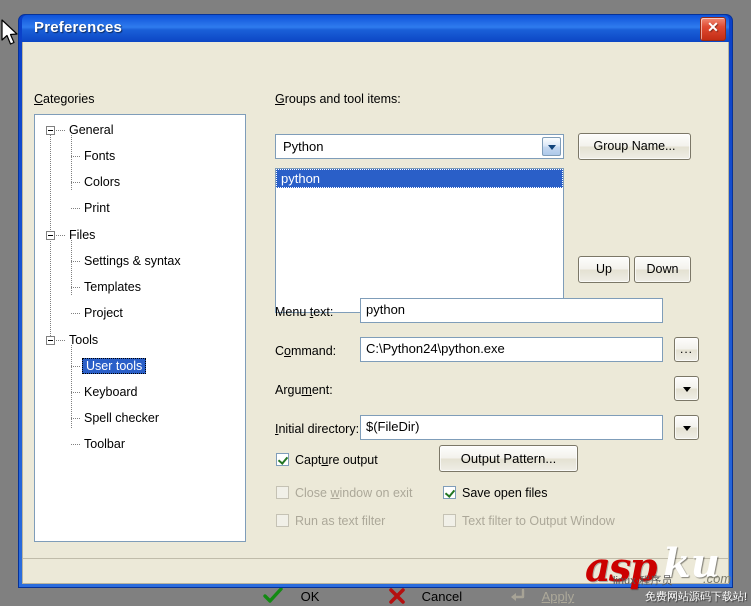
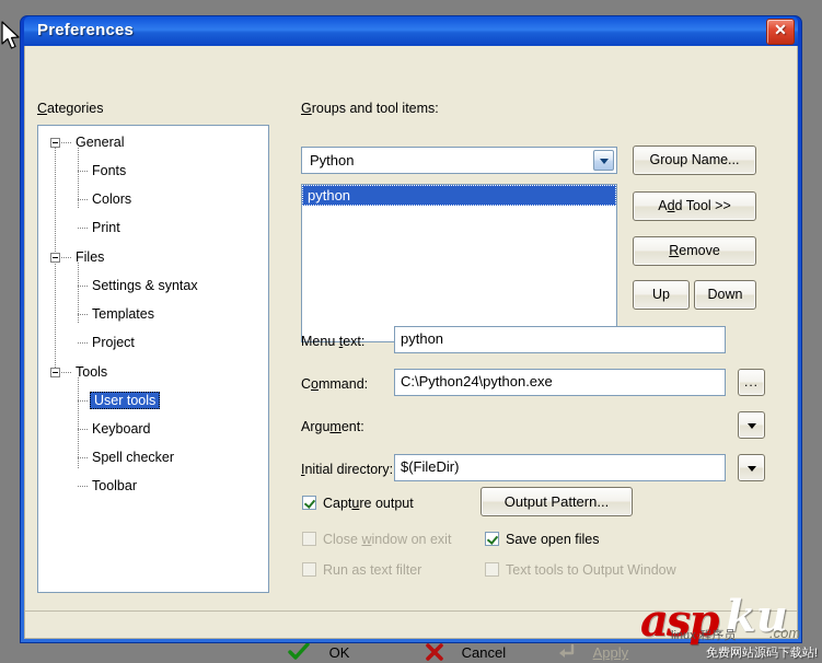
  Preferences
  Categories
  General
  Fonts
  Colors
  Print
  Files
  Settings & syntax
  Templates
  Project
  Tools
  User tools
  Keyboard
  Spell checker
  Toolbar
  Groups and tool items:
  Python
  python
  Group Name...
+ Add Tool >>
+ Remove
  Up
  Down
  Menu text:
  python
  Command:
  C:\Python24\python.exe
  ...
  Argument:
  Initial directory:
  $(FileDir)
  Capture output
  Output Pattern...
  Close window on exit
  Save open files
  Run as text filter
- Text filter to Output Window
+ Text tools to Output Window
  OK
  Cancel
  Apply
  asp
  ku
  .com
  linux·程序员
  免费网站源码下载站!
